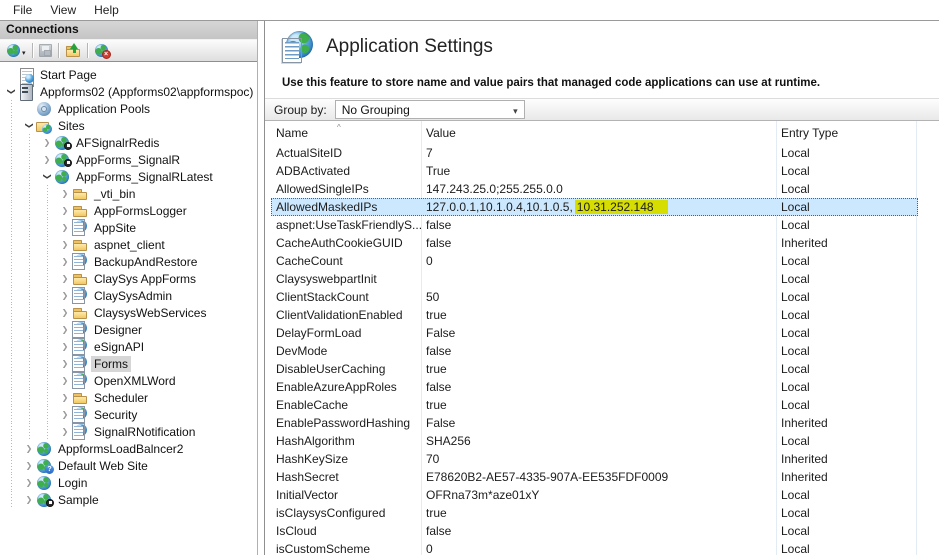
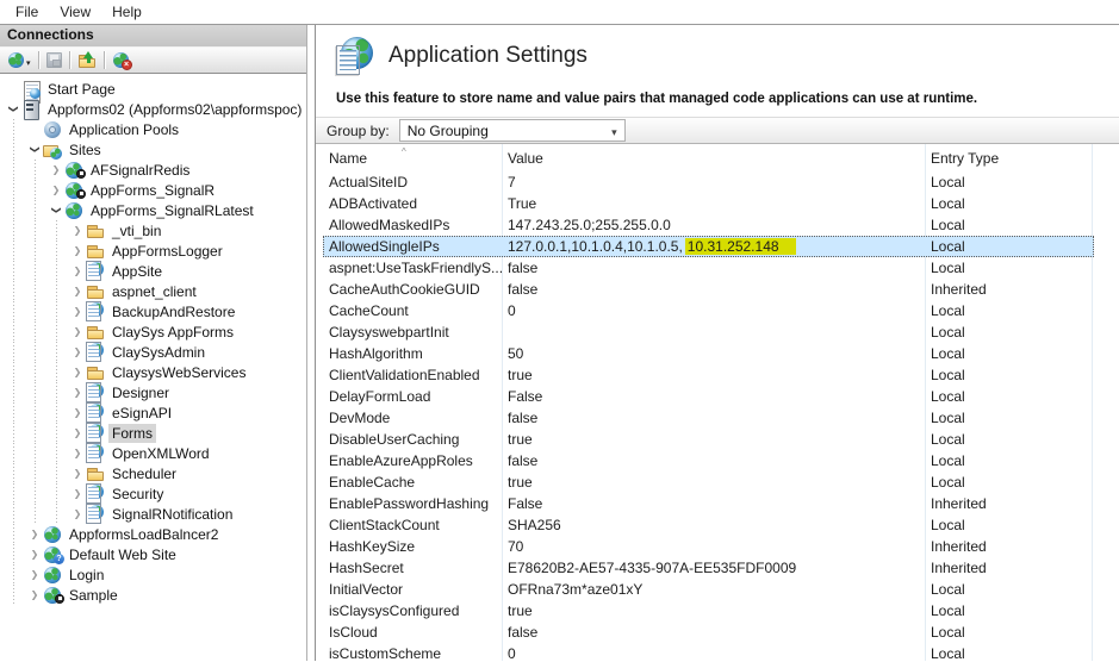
  File
  View
  Help
  Connections
  Start Page
  Appforms02 (Appforms02\appformspoc)
  Application Pools
  Sites
  AFSignalrRedis
  AppForms_SignalR
  AppForms_SignalRLatest
  _vti_bin
  AppFormsLogger
  AppSite
  aspnet_client
  BackupAndRestore
  ClaySys AppForms
  ClaySysAdmin
  ClaysysWebServices
  Designer
  eSignAPI
  Forms
  OpenXMLWord
  Scheduler
  Security
  SignalRNotification
  AppformsLoadBalncer2
  Default Web Site
  Login
  Sample
  Application Settings
  Use this feature to store name and value pairs that managed code applications can use at runtime.
  Group by:
  No Grouping
  Name
  Value
  Entry Type
  ActualSiteID
  7
  Local
  ADBActivated
  True
  Local
- AllowedSingleIPs
+ AllowedMaskedIPs
  147.243.25.0;255.255.0.0
  Local
- AllowedMaskedIPs
+ AllowedSingleIPs
  127.0.0.1,10.1.0.4,10.1.0.5, 10.31.252.148
  Local
  aspnet:UseTaskFriendlyS...
  false
  Local
  CacheAuthCookieGUID
  false
  Inherited
  CacheCount
  0
  Local
  ClaysyswebpartInit
  Local
- ClientStackCount
+ HashAlgorithm
  50
  Local
  ClientValidationEnabled
  true
  Local
  DelayFormLoad
  False
  Local
  DevMode
  false
  Local
  DisableUserCaching
  true
  Local
  EnableAzureAppRoles
  false
  Local
  EnableCache
  true
  Local
  EnablePasswordHashing
  False
  Inherited
- HashAlgorithm
+ ClientStackCount
  SHA256
  Local
  HashKeySize
  70
  Inherited
  HashSecret
  E78620B2-AE57-4335-907A-EE535FDF0009
  Inherited
  InitialVector
  OFRna73m*aze01xY
  Local
  isClaysysConfigured
  true
  Local
  IsCloud
  false
  Local
  isCustomScheme
  0
  Local
